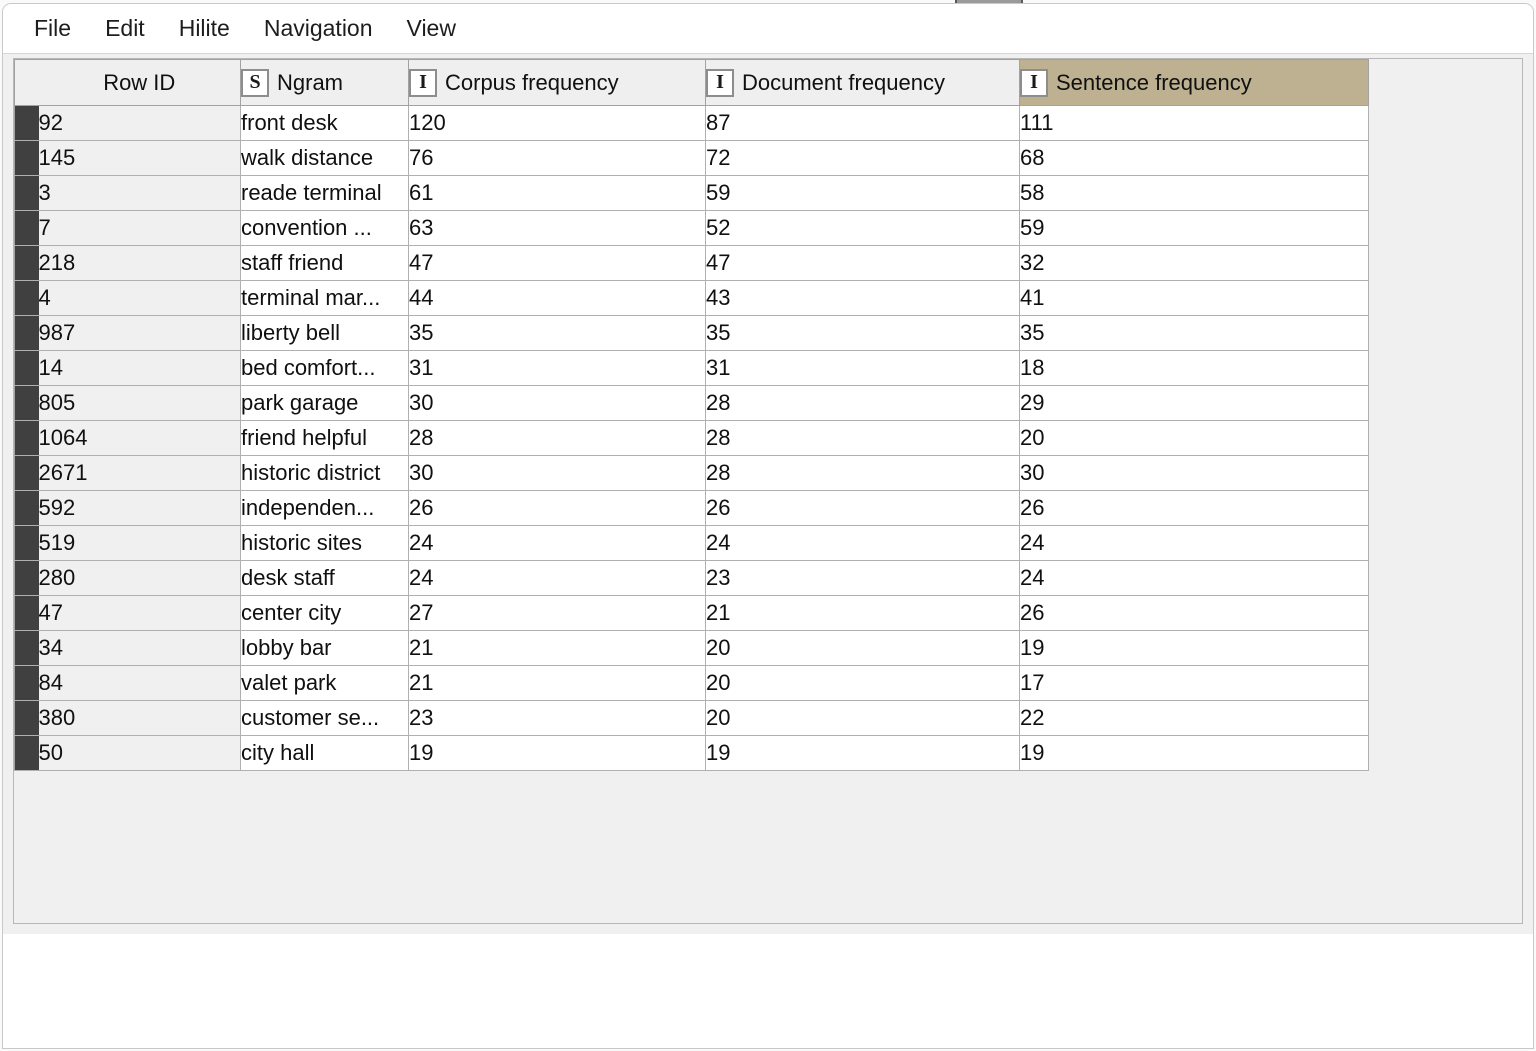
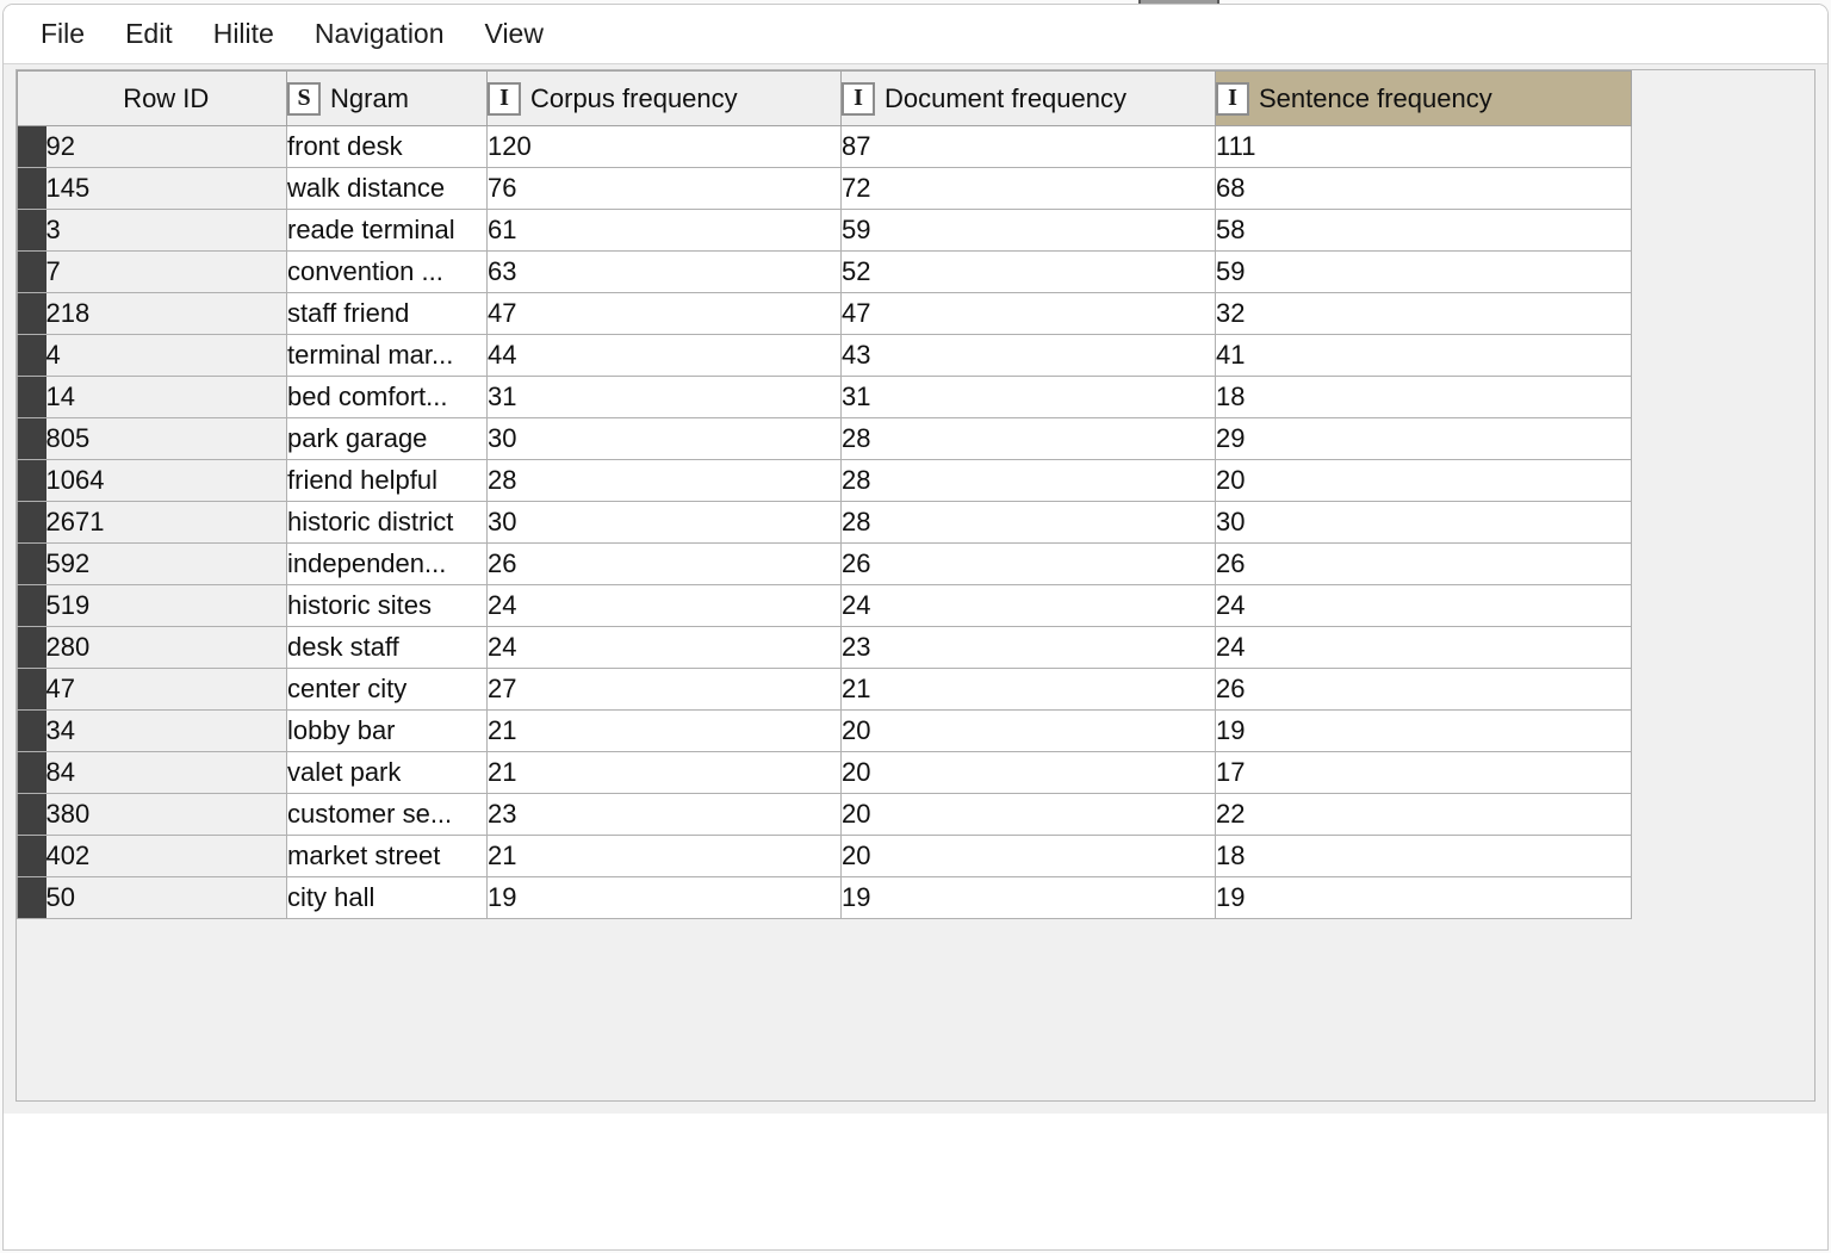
  File
  Edit
  Hilite
  Navigation
  View
  	Row ID	S Ngram	I Corpus frequency	I Document frequency	I Sentence frequency
  	92	front desk	120	87	111
  	145	walk distance	76	72	68
  	3	reade terminal	61	59	58
  	7	convention ...	63	52	59
  	218	staff friend	47	47	32
  	4	terminal mar...	44	43	41
- 	987	liberty bell	35	35	35
  	14	bed comfort...	31	31	18
  	805	park garage	30	28	29
  	1064	friend helpful	28	28	20
  	2671	historic district	30	28	30
  	592	independen...	26	26	26
  	519	historic sites	24	24	24
  	280	desk staff	24	23	24
  	47	center city	27	21	26
  	34	lobby bar	21	20	19
  	84	valet park	21	20	17
  	380	customer se...	23	20	22
+ 	402	market street	21	20	18
  	50	city hall	19	19	19
